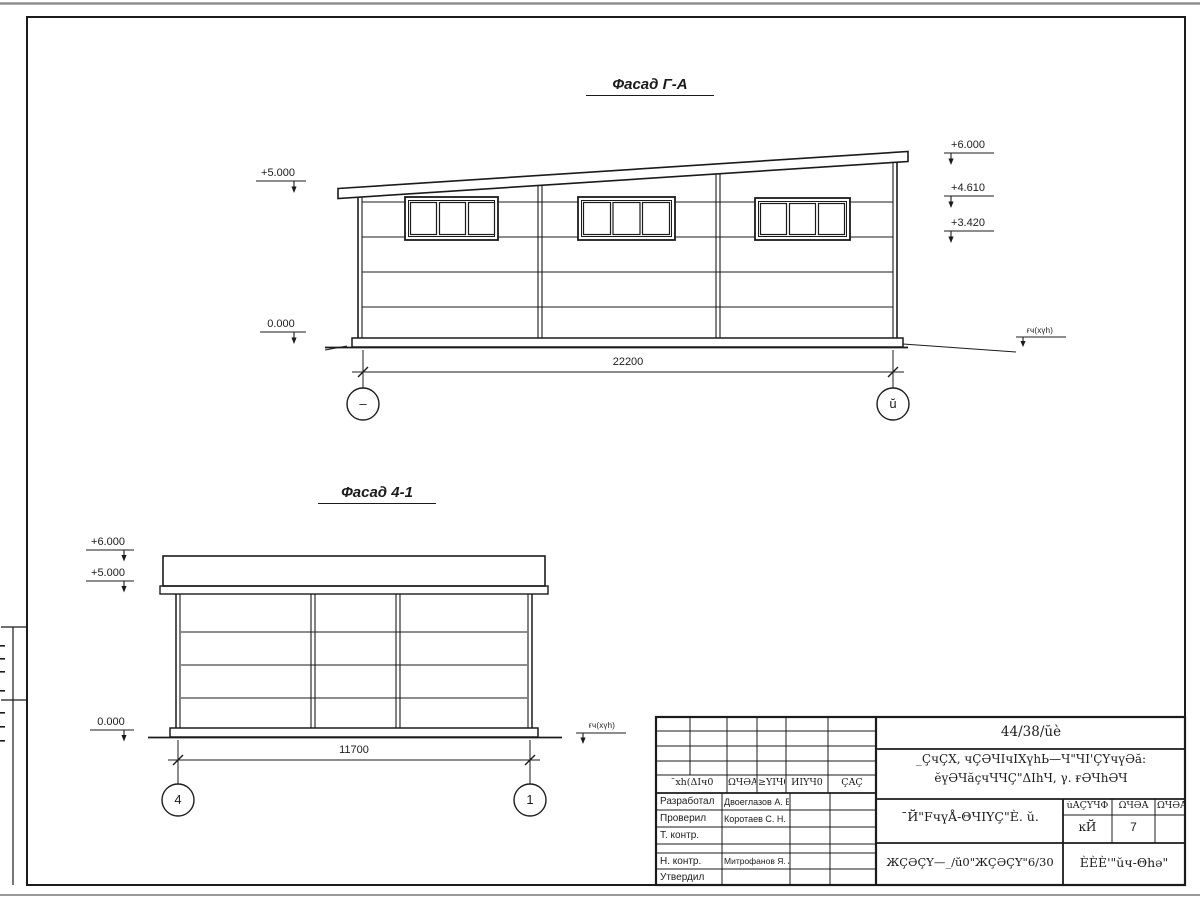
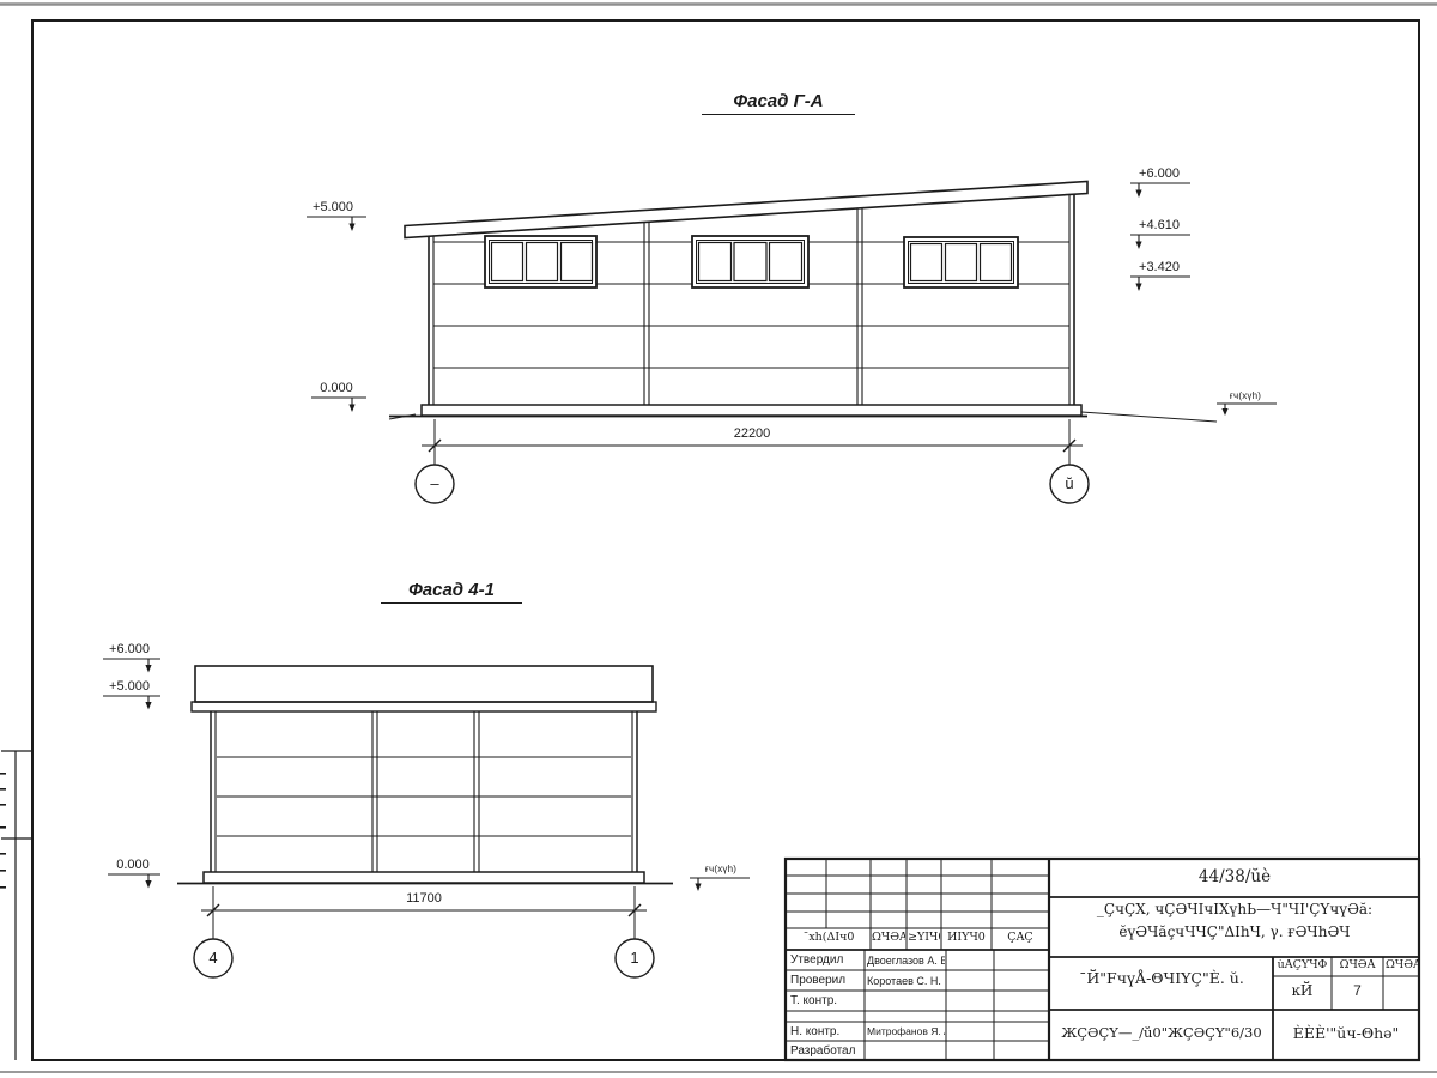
  Фасад Г-А
  +5.000
  0.000
  +6.000
  +4.610
  +3.420
  ғч(xүh)
  22200
  –
  ŭ
  Фасад 4-1
  +6.000
  +5.000
  0.000
  ғч(xүh)
  11700
  4
  1
  44/38/ŭè
  _ÇчÇХ, чÇӘЧIчIХүhЬ—Ч"ЧI'ÇҮчүӘă:
  ӗүӘЧăçчЧЧÇ"ΔIhЧ, γ. ғӘЧhӘЧ
  ¯Й"FчүÅ-ΘЧIҮÇ"È. ŭ.
  ЖÇӘÇҮ—_/ŭ0"ЖÇӘÇҮ"6/30
  ÈÈÈ'"ŭч-Θhә"
  ¯хh(ΔIч0
  ΩЧӘÅ
  ≥ΥΙЧ
  ЙIҮЧ0
  ÇÅÇ
  ùÅÇҮЧΦ
  ΩЧӘÅ
  ĸЙ
  7
- Разработал
+ Утвердил
  Проверил
  Т. контр.
  Н. контр.
- Утвердил
+ Разработал
  Двоеглазов А. В
  Коротаев С. Н.
  Митрофанов Я.
